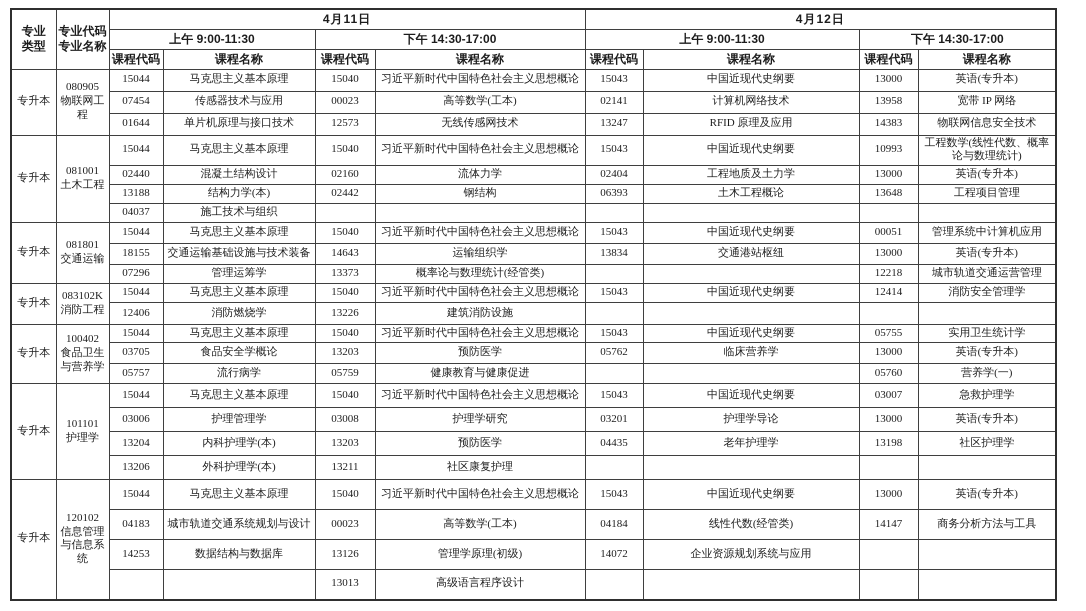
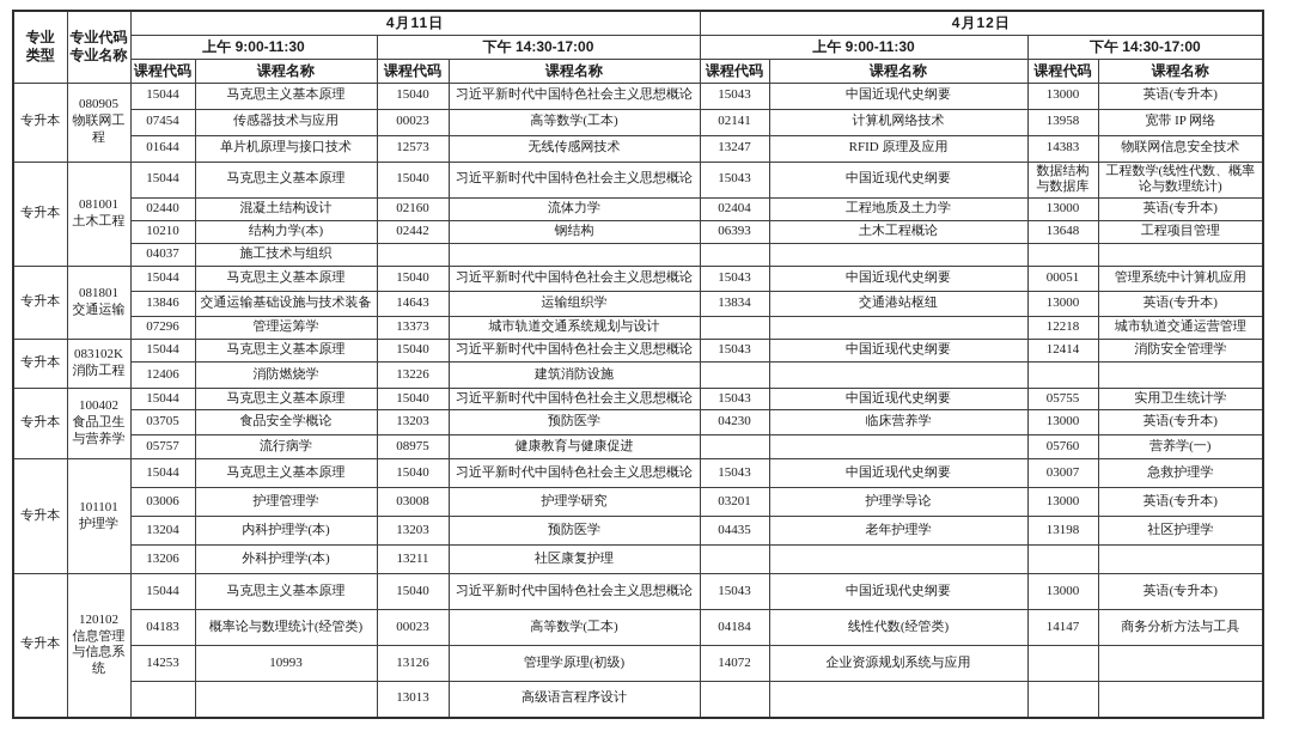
  专业 类型	专业代码 专业名称	4月11日	4月12日
  上午 9:00-11:30	下午 14:30-17:00	上午 9:00-11:30	下午 14:30-17:00
  课程代码	课程名称	课程代码	课程名称	课程代码	课程名称	课程代码	课程名称
  专升本	080905 物联网工程	15044	马克思主义基本原理	15040	习近平新时代中国特色社会主义思想概论	15043	中国近现代史纲要	13000	英语(专升本)
  07454	传感器技术与应用	00023	高等数学(工本)	02141	计算机网络技术	13958	宽带 IP 网络
  01644	单片机原理与接口技术	12573	无线传感网技术	13247	RFID 原理及应用	14383	物联网信息安全技术
- 专升本	081001 土木工程	15044	马克思主义基本原理	15040	习近平新时代中国特色社会主义思想概论	15043	中国近现代史纲要	10993	工程数学(线性代数、概率论与数理统计)
+ 专升本	081001 土木工程	15044	马克思主义基本原理	15040	习近平新时代中国特色社会主义思想概论	15043	中国近现代史纲要	数据结构与数据库	工程数学(线性代数、概率论与数理统计)
  02440	混凝土结构设计	02160	流体力学	02404	工程地质及土力学	13000	英语(专升本)
- 13188	结构力学(本)	02442	钢结构	06393	土木工程概论	13648	工程项目管理
+ 10210	结构力学(本)	02442	钢结构	06393	土木工程概论	13648	工程项目管理
  04037	施工技术与组织
  专升本	081801 交通运输	15044	马克思主义基本原理	15040	习近平新时代中国特色社会主义思想概论	15043	中国近现代史纲要	00051	管理系统中计算机应用
- 18155	交通运输基础设施与技术装备	14643	运输组织学	13834	交通港站枢纽	13000	英语(专升本)
+ 13846	交通运输基础设施与技术装备	14643	运输组织学	13834	交通港站枢纽	13000	英语(专升本)
- 07296	管理运筹学	13373	概率论与数理统计(经管类)			12218	城市轨道交通运营管理
+ 07296	管理运筹学	13373	城市轨道交通系统规划与设计			12218	城市轨道交通运营管理
  专升本	083102K 消防工程	15044	马克思主义基本原理	15040	习近平新时代中国特色社会主义思想概论	15043	中国近现代史纲要	12414	消防安全管理学
  12406	消防燃烧学	13226	建筑消防设施
  专升本	100402 食品卫生与营养学	15044	马克思主义基本原理	15040	习近平新时代中国特色社会主义思想概论	15043	中国近现代史纲要	05755	实用卫生统计学
- 03705	食品安全学概论	13203	预防医学	05762	临床营养学	13000	英语(专升本)
+ 03705	食品安全学概论	13203	预防医学	04230	临床营养学	13000	英语(专升本)
- 05757	流行病学	05759	健康教育与健康促进			05760	营养学(一)
+ 05757	流行病学	08975	健康教育与健康促进			05760	营养学(一)
  专升本	101101 护理学	15044	马克思主义基本原理	15040	习近平新时代中国特色社会主义思想概论	15043	中国近现代史纲要	03007	急救护理学
  03006	护理管理学	03008	护理学研究	03201	护理学导论	13000	英语(专升本)
  13204	内科护理学(本)	13203	预防医学	04435	老年护理学	13198	社区护理学
  13206	外科护理学(本)	13211	社区康复护理
  专升本	120102 信息管理与信息系统	15044	马克思主义基本原理	15040	习近平新时代中国特色社会主义思想概论	15043	中国近现代史纲要	13000	英语(专升本)
- 04183	城市轨道交通系统规划与设计	00023	高等数学(工本)	04184	线性代数(经管类)	14147	商务分析方法与工具
+ 04183	概率论与数理统计(经管类)	00023	高等数学(工本)	04184	线性代数(经管类)	14147	商务分析方法与工具
- 14253	数据结构与数据库	13126	管理学原理(初级)	14072	企业资源规划系统与应用
+ 14253	10993	13126	管理学原理(初级)	14072	企业资源规划系统与应用
  		13013	高级语言程序设计
